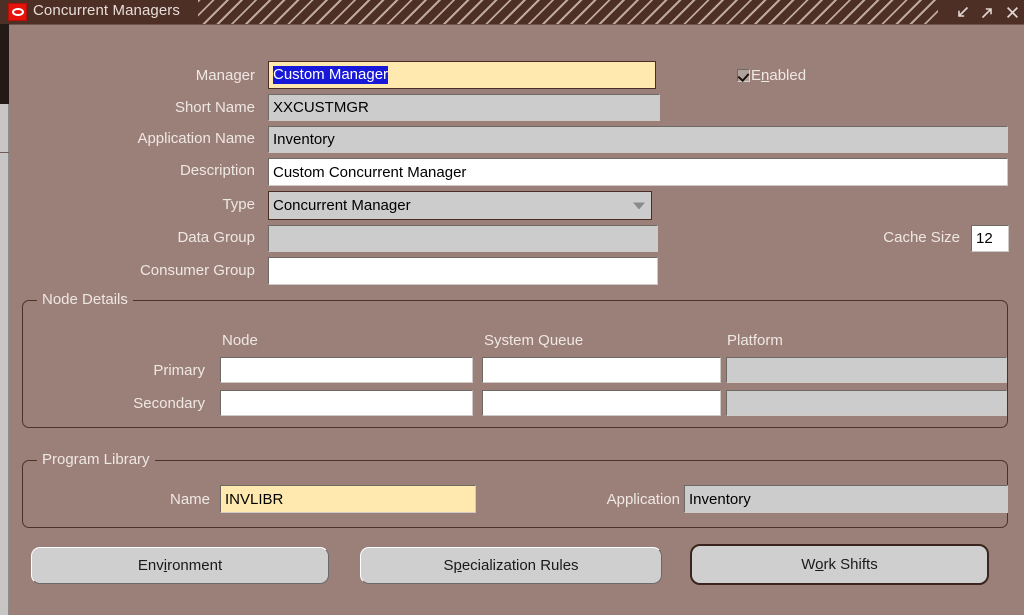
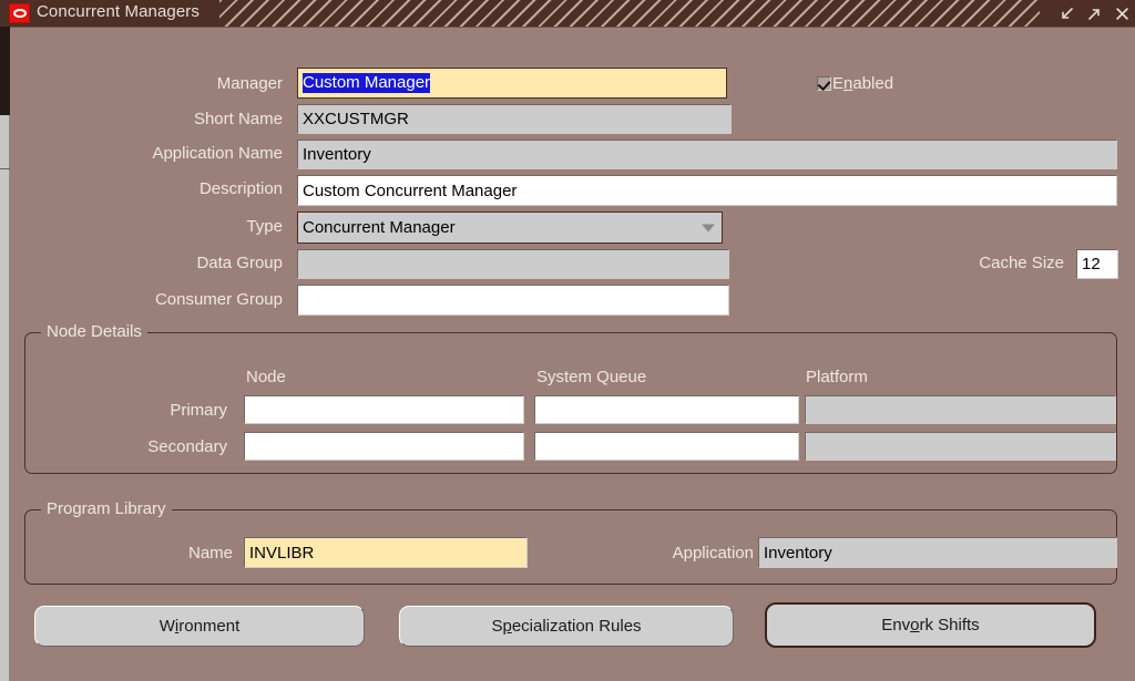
  Concurrent Managers
  Manager
  Custom Manager
  Enabled
  Short Name
  XXCUSTMGR
  Application Name
  Inventory
  Description
  Custom Concurrent Manager
  Type
  Concurrent Manager
  Data Group
  Cache Size
  12
  Consumer Group
  Node Details
  Node
  System Queue
  Platform
  Primary
  Secondary
  Program Library
  Name
  INVLIBR
  Application
  Inventory
- Environment
+ Wironment
  Specialization Rules
- Work Shifts
+ Envork Shifts
